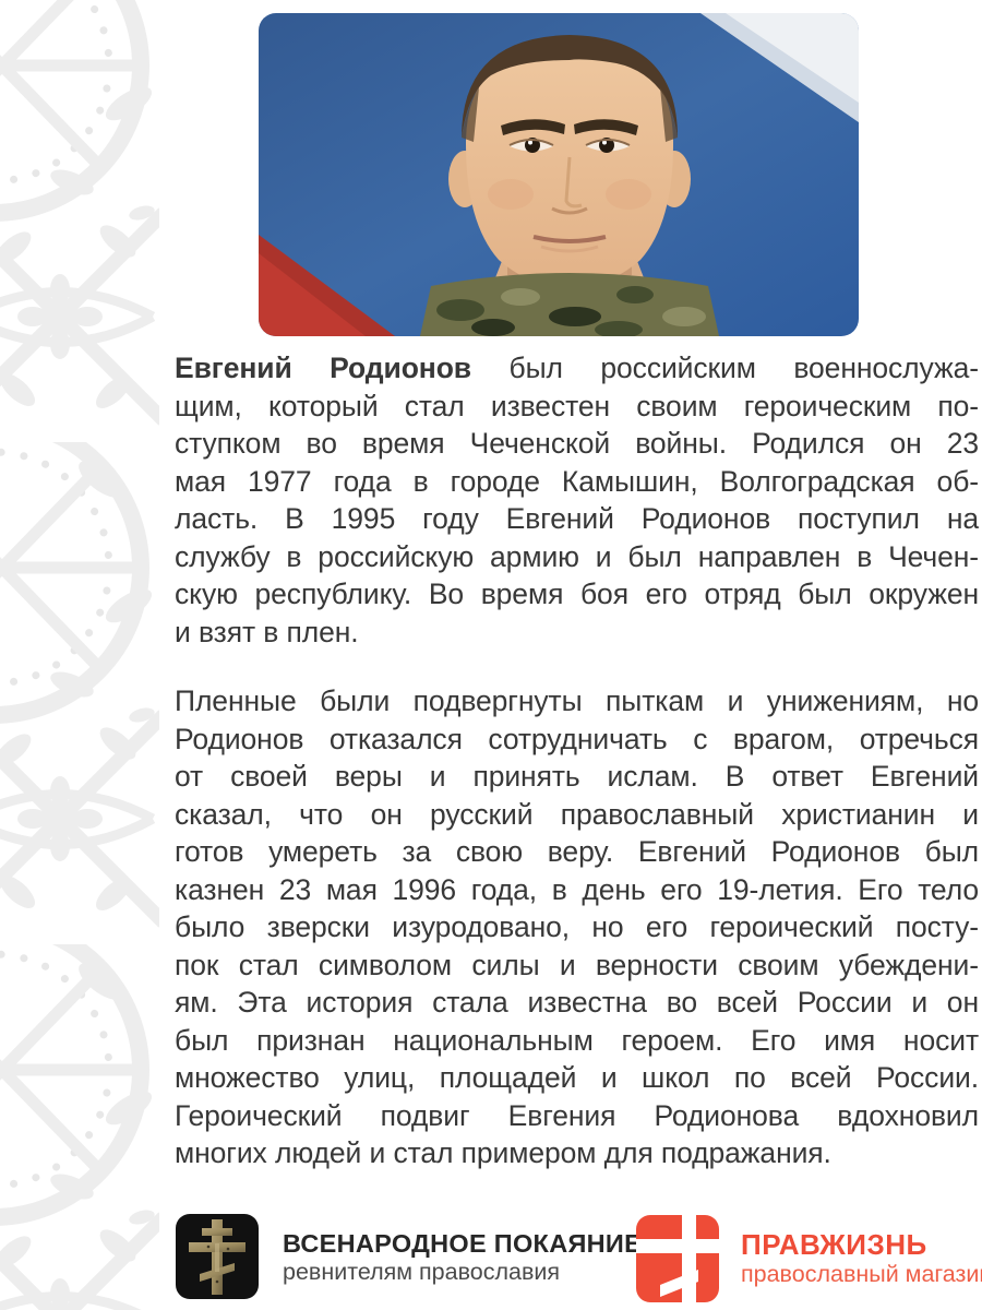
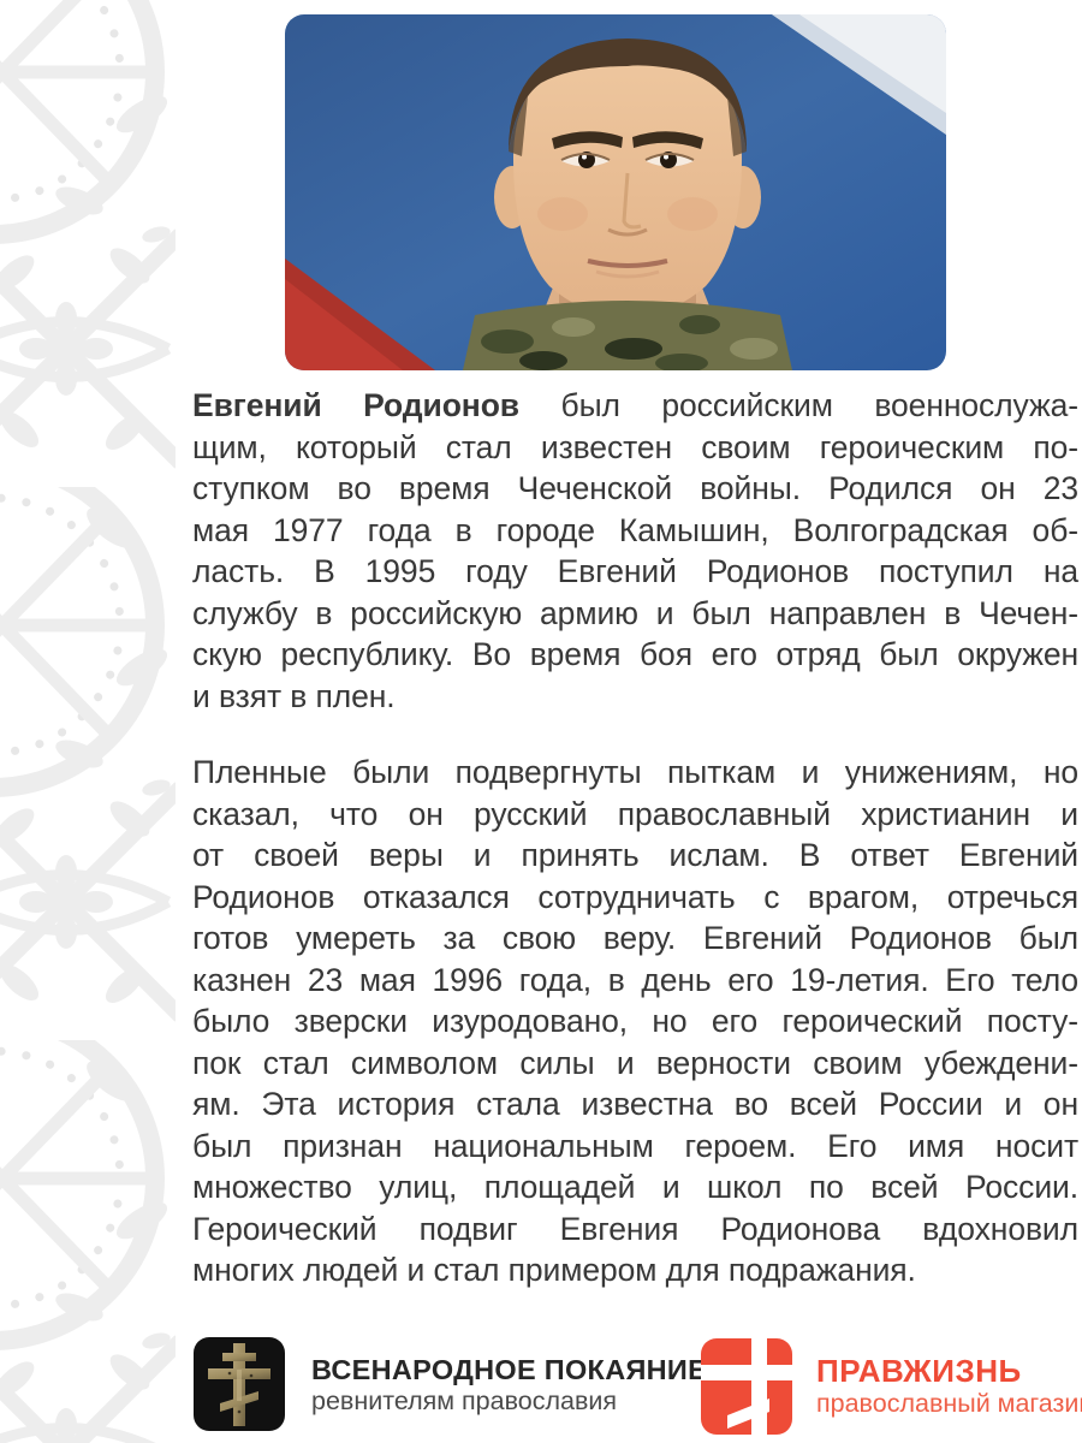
  Евгений Родионов был российским военнослужа-
  щим, который стал известен своим героическим по-
  ступком во время Чеченской войны. Родился он 23
  мая 1977 года в городе Камышин, Волгоградская об-
  ласть. В 1995 году Евгений Родионов поступил на
  службу в российскую армию и был направлен в Чечен-
  скую республику. Во время боя его отряд был окружен
  и взят в плен.
  Пленные были подвергнуты пыткам и унижениям, но
- Родионов отказался сотрудничать с врагом, отречься
+ сказал, что он русский православный христианин и
  от своей веры и принять ислам. В ответ Евгений
- сказал, что он русский православный христианин и
+ Родионов отказался сотрудничать с врагом, отречься
  готов умереть за свою веру. Евгений Родионов был
  казнен 23 мая 1996 года, в день его 19-летия. Его тело
  было зверски изуродовано, но его героический посту-
  пок стал символом силы и верности своим убеждени-
  ям. Эта история стала известна во всей России и он
  был признан национальным героем. Его имя носит
  множество улиц, площадей и школ по всей России.
  Героический подвиг Евгения Родионова вдохновил
  многих людей и стал примером для подражания.
  ВСЕНАРОДНОЕ ПОКАЯНИЕ
  ревнителям православия
  ПРАВЖИЗНЬ
  православный магази
